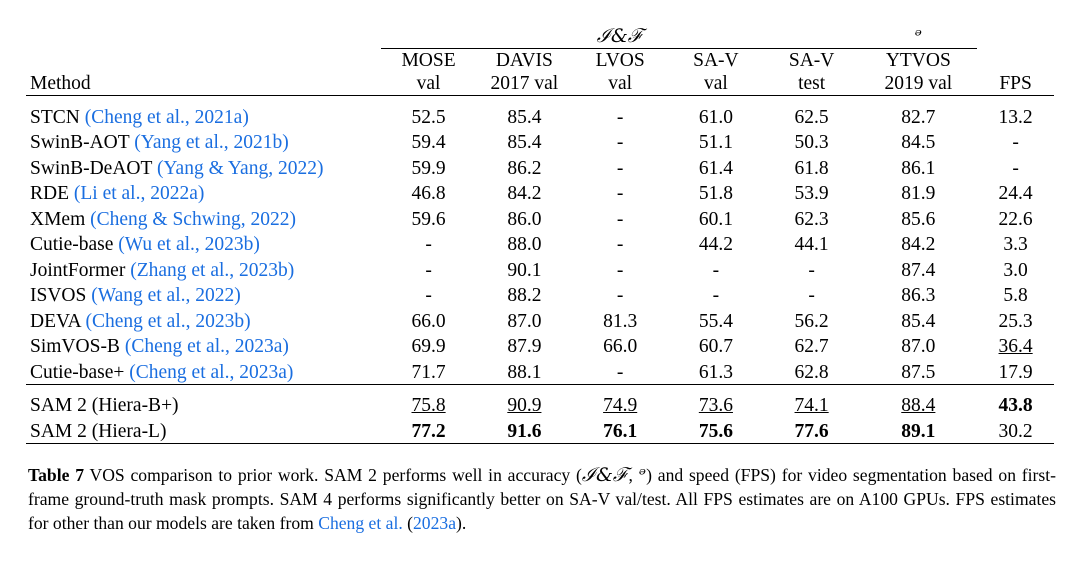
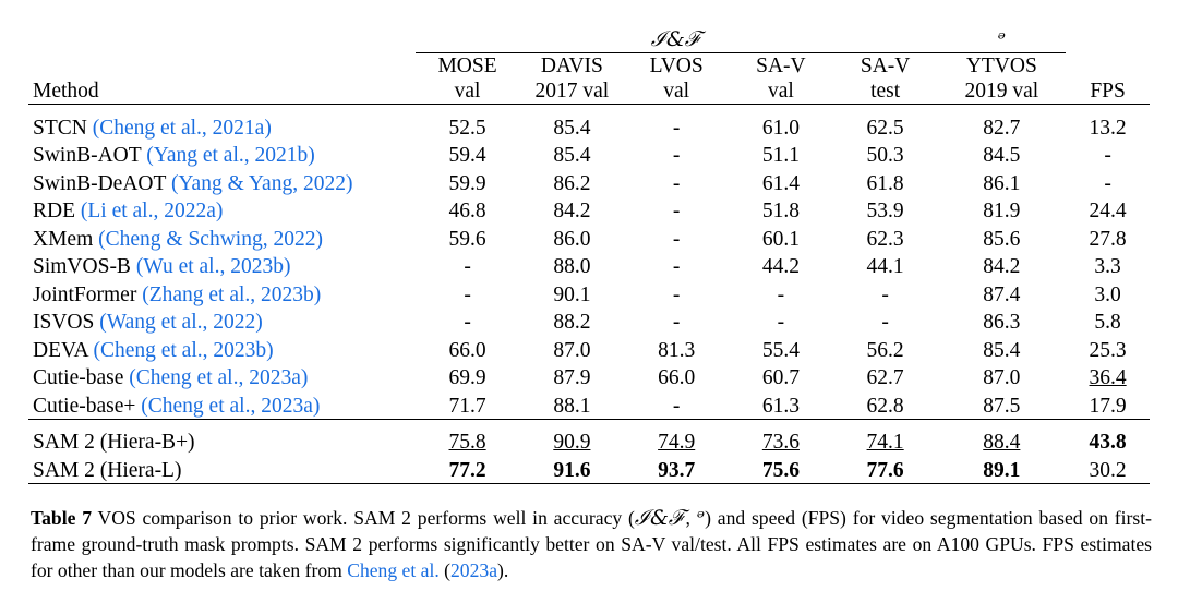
  	ℐ&ℱ	ᵊ
  Method	MOSE val	DAVIS 2017 val	LVOS val	SA-V val	SA-V test	YTVOS 2019 val	FPS
  STCN (Cheng et al., 2021a)	52.5	85.4	-	61.0	62.5	82.7	13.2
  SwinB-AOT (Yang et al., 2021b)	59.4	85.4	-	51.1	50.3	84.5	-
  SwinB-DeAOT (Yang & Yang, 2022)	59.9	86.2	-	61.4	61.8	86.1	-
  RDE (Li et al., 2022a)	46.8	84.2	-	51.8	53.9	81.9	24.4
- XMem (Cheng & Schwing, 2022)	59.6	86.0	-	60.1	62.3	85.6	22.6
+ XMem (Cheng & Schwing, 2022)	59.6	86.0	-	60.1	62.3	85.6	27.8
- Cutie-base (Wu et al., 2023b)	-	88.0	-	44.2	44.1	84.2	3.3
+ SimVOS-B (Wu et al., 2023b)	-	88.0	-	44.2	44.1	84.2	3.3
  JointFormer (Zhang et al., 2023b)	-	90.1	-	-	-	87.4	3.0
  ISVOS (Wang et al., 2022)	-	88.2	-	-	-	86.3	5.8
  DEVA (Cheng et al., 2023b)	66.0	87.0	81.3	55.4	56.2	85.4	25.3
- SimVOS-B (Cheng et al., 2023a)	69.9	87.9	66.0	60.7	62.7	87.0	36.4
+ Cutie-base (Cheng et al., 2023a)	69.9	87.9	66.0	60.7	62.7	87.0	36.4
  Cutie-base+ (Cheng et al., 2023a)	71.7	88.1	-	61.3	62.8	87.5	17.9
  SAM 2 (Hiera-B+)	75.8	90.9	74.9	73.6	74.1	88.4	43.8
- SAM 2 (Hiera-L)	77.2	91.6	76.1	75.6	77.6	89.1	30.2
+ SAM 2 (Hiera-L)	77.2	91.6	93.7	75.6	77.6	89.1	30.2
- Table 7 VOS comparison to prior work. SAM 2 performs well in accuracy (ℐ&ℱ, ᵊ) and speed (FPS) for video segmentation based on first-frame ground-truth mask prompts. SAM 4 performs significantly better on SA-V val/test. All FPS estimates are on A100 GPUs. FPS estimates for other than our models are taken from Cheng et al. (2023a).
+ Table 7 VOS comparison to prior work. SAM 2 performs well in accuracy (ℐ&ℱ, ᵊ) and speed (FPS) for video segmentation based on first-frame ground-truth mask prompts. SAM 2 performs significantly better on SA-V val/test. All FPS estimates are on A100 GPUs. FPS estimates for other than our models are taken from Cheng et al. (2023a).
